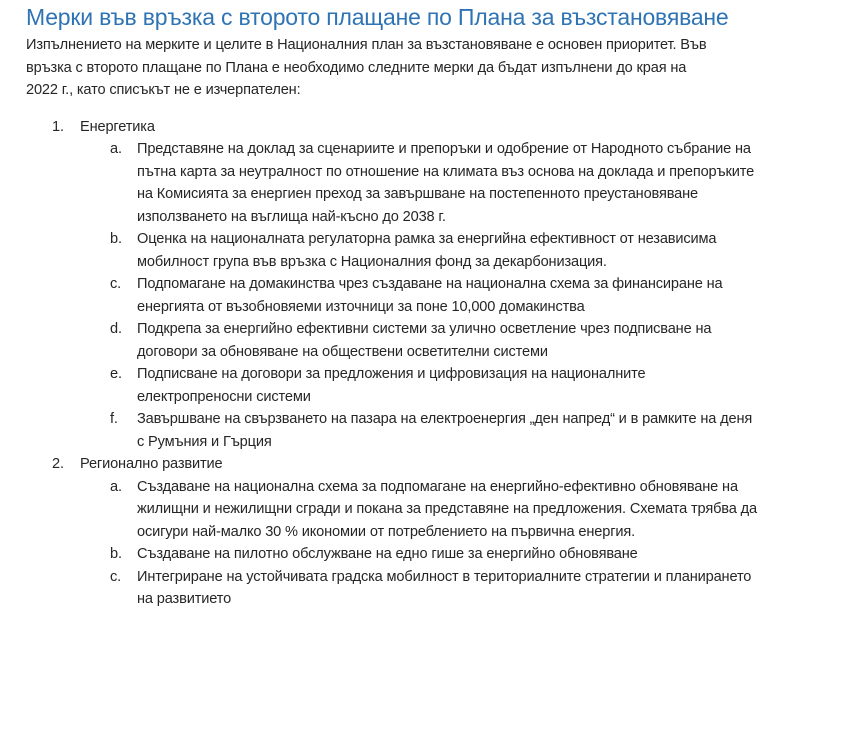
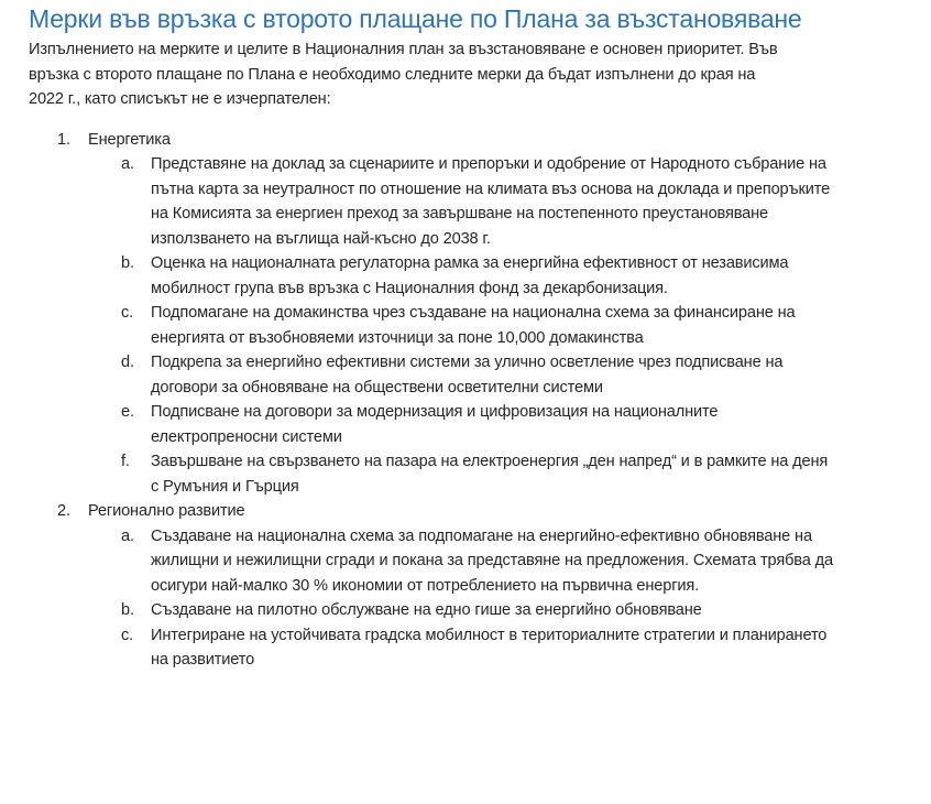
  Мерки във връзка с второто плащане по Плана за възстановяване
  Изпълнението на мерките и целите в Националния план за възстановяване е основен приоритет. Във връзка с второто плащане по Плана е необходимо следните мерки да бъдат изпълнени до края на 2022 г., като списъкът не е изчерпателен:
  1.
  Енергетика
  a.
  Представяне на доклад за сценариите и препоръки и одобрение от Народното събрание на пътна карта за неутралност по отношение на климата въз основа на доклада и препоръките на Комисията за енергиен преход за завършване на постепенното преустановяване използването на въглища най-късно до 2038 г.
  b.
  Оценка на националната регулаторна рамка за енергийна ефективност от независима мобилност група във връзка с Националния фонд за декарбонизация.
  c.
  Подпомагане на домакинства чрез създаване на национална схема за финансиране на енергията от възобновяеми източници за поне 10,000 домакинства
  d.
  Подкрепа за енергийно ефективни системи за улично осветление чрез подписване на договори за обновяване на обществени осветителни системи
  e.
- Подписване на договори за предложения и цифровизация на националните електропреносни системи
+ Подписване на договори за модернизация и цифровизация на националните електропреносни системи
  f.
  Завършване на свързването на пазара на електроенергия „ден напред“ и в рамките на деня с Румъния и Гърция
  2.
  Регионално развитие
  a.
  Създаване на национална схема за подпомагане на енергийно-ефективно обновяване на жилищни и нежилищни сгради и покана за представяне на предложения. Схемата трябва да осигури най-малко 30 % икономии от потреблението на първична енергия.
  b.
  Създаване на пилотно обслужване на едно гише за енергийно обновяване
  c.
  Интегриране на устойчивата градска мобилност в териториалните стратегии и планирането на развитието
